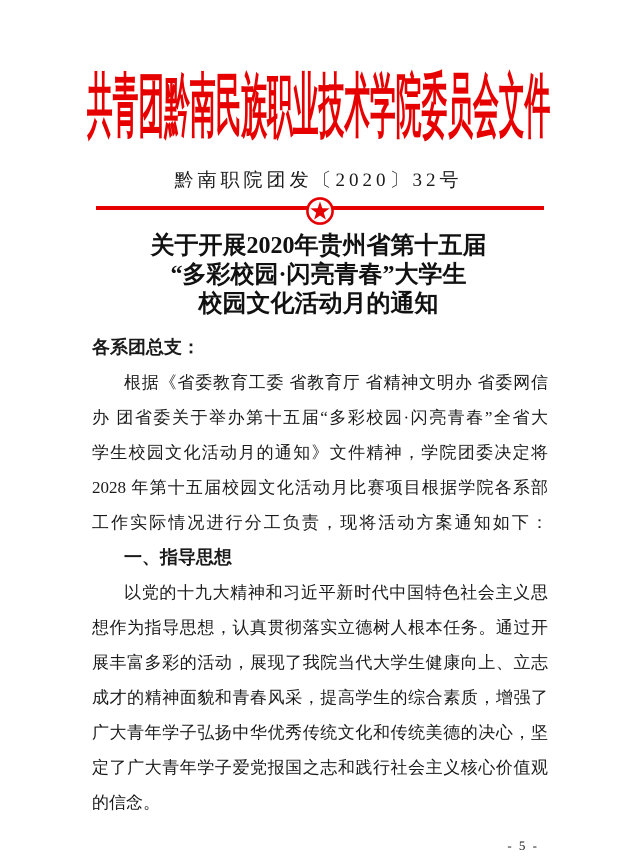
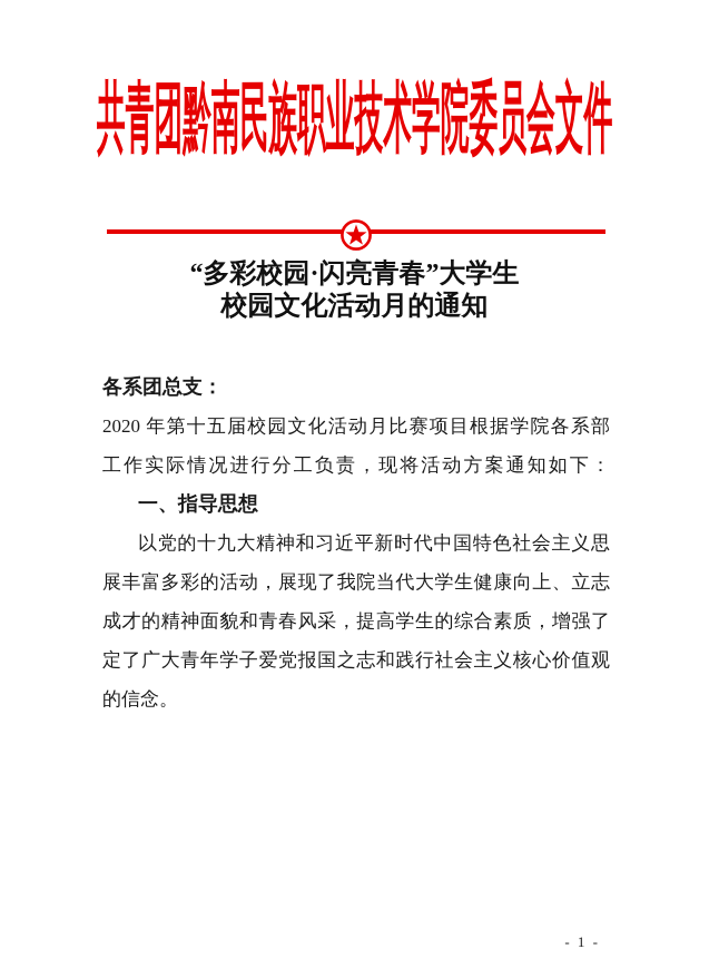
  共青团黔南民族职业技术学院委员会文件
- 黔南职院团发〔2020〕32号
- 关于开展2020年贵州省第十五届
  “多彩校园·闪亮青春”大学生
  校园文化活动月的通知
  各系团总支：
- 根据《省委教育工委 省教育厅 省精神文明办 省委网信
- 办 团省委关于举办第十五届“多彩校园·闪亮青春”全省大
- 学生校园文化活动月的通知》文件精神，学院团委决定将
- 2028 年第十五届校园文化活动月比赛项目根据学院各系部
+ 2020 年第十五届校园文化活动月比赛项目根据学院各系部
  工作实际情况进行分工负责，现将活动方案通知如下：
  一、指导思想
  以党的十九大精神和习近平新时代中国特色社会主义思
- 想作为指导思想，认真贯彻落实立德树人根本任务。通过开
  展丰富多彩的活动，展现了我院当代大学生健康向上、立志
  成才的精神面貌和青春风采，提高学生的综合素质，增强了
- 广大青年学子弘扬中华优秀传统文化和传统美德的决心，坚
  定了广大青年学子爱党报国之志和践行社会主义核心价值观
  的信念。
- - 5 -
+ - 1 -
